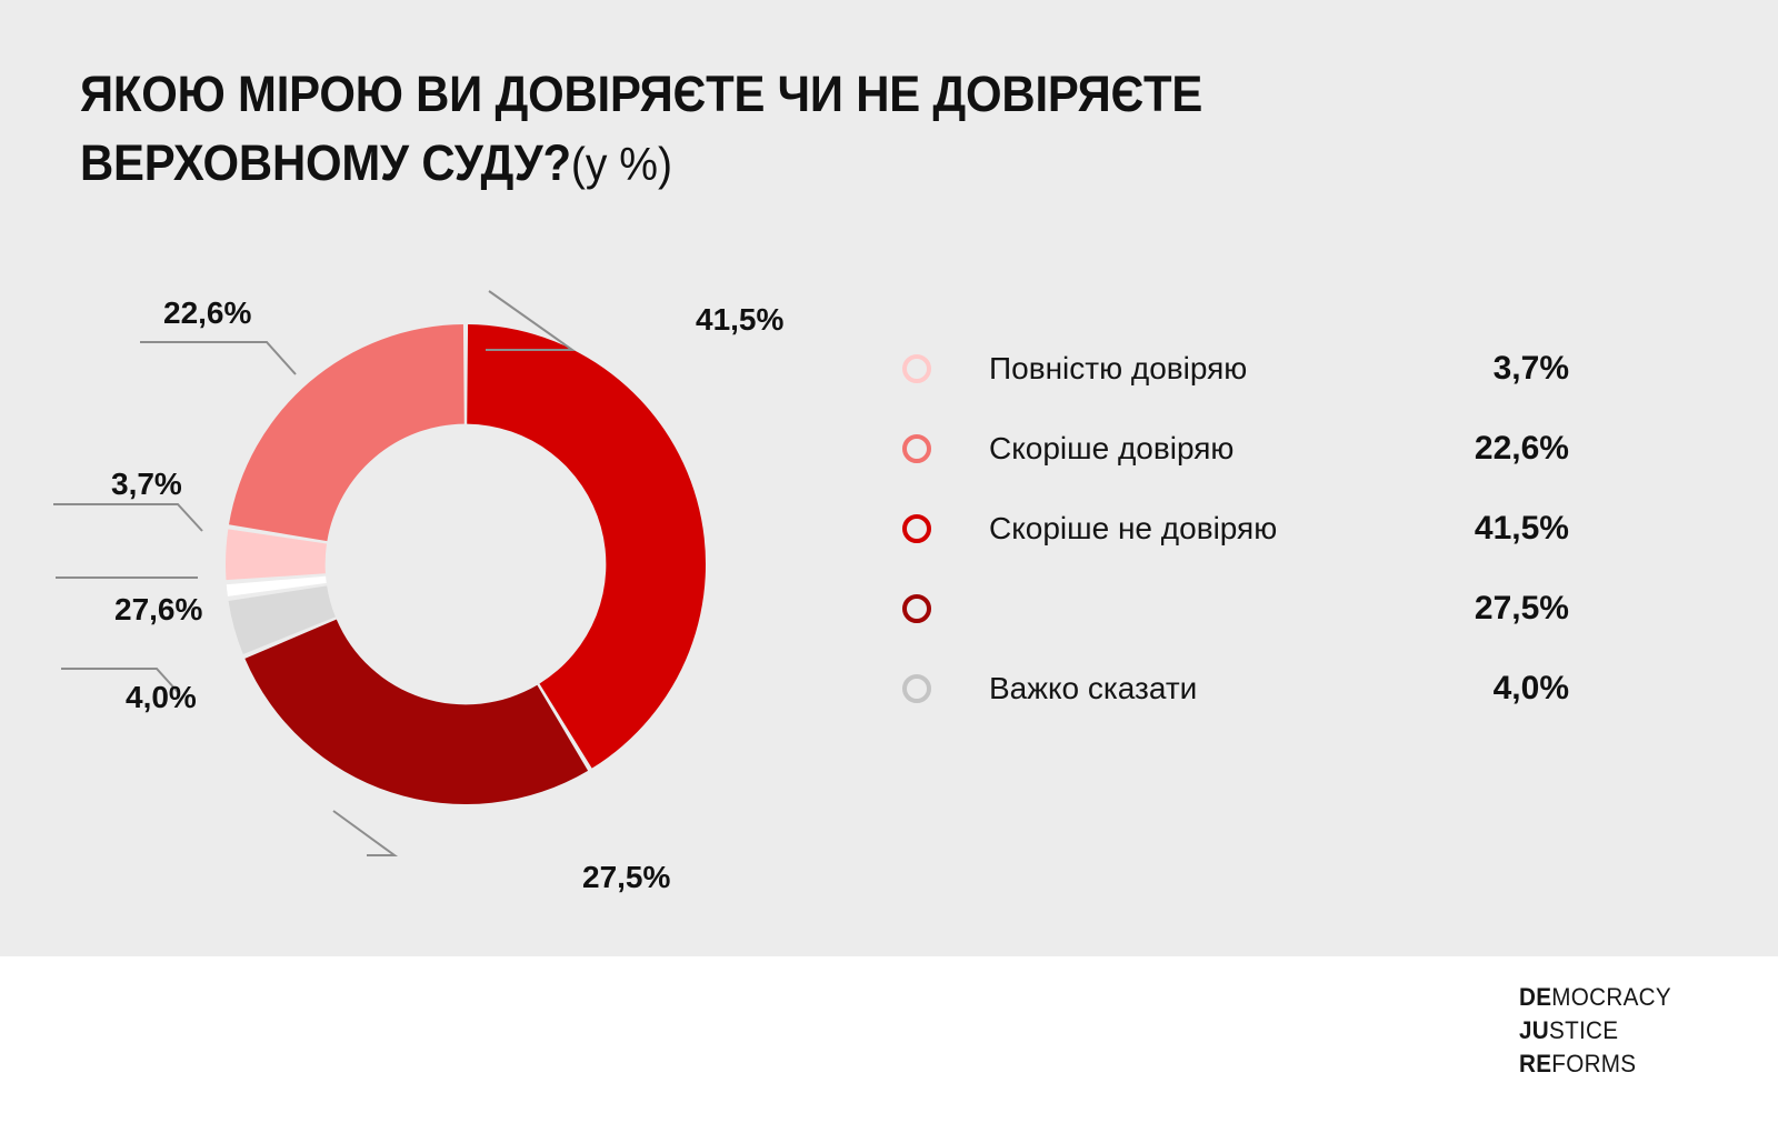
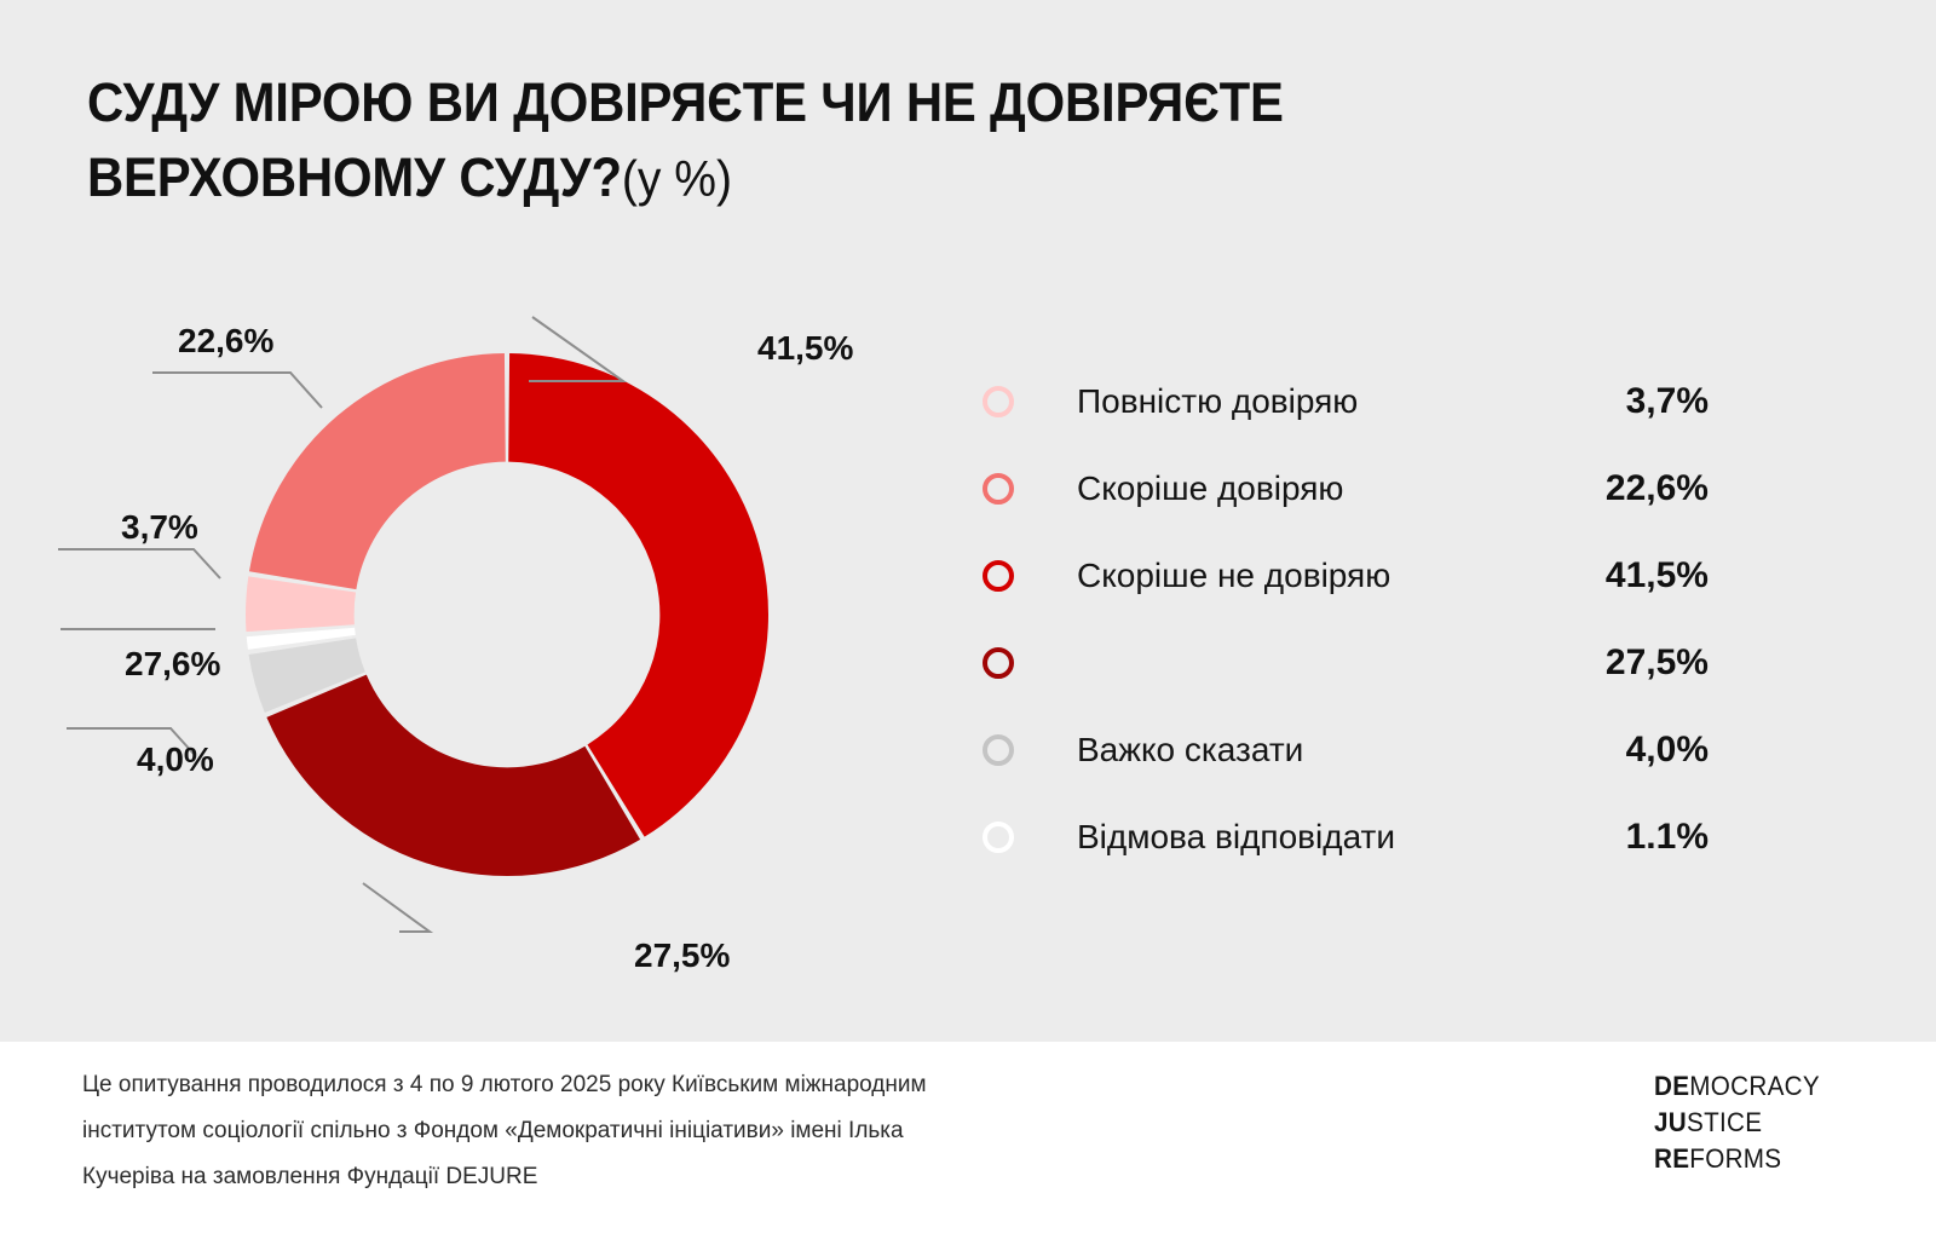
- ЯКОЮ МІРОЮ ВИ ДОВІРЯЄТЕ ЧИ НЕ ДОВІРЯЄТЕ
+ СУДУ МІРОЮ ВИ ДОВІРЯЄТЕ ЧИ НЕ ДОВІРЯЄТЕ
  ВЕРХОВНОМУ СУДУ?(у %)
  41,5%
  27,5%
  4,0%
  27,6%
  3,7%
  22,6%
  Повністю довіряю
  3,7%
  Скоріше довіряю
  22,6%
  Скоріше не довіряю
  41,5%
  27,5%
  Важко сказати
  4,0%
+ Відмова відповідати
+ 1.1%
+ Це опитування проводилося з 4 по 9 лютого 2025 року Київським міжнародним
+ інститутом соціології спільно з Фондом «Демократичні ініціативи» імені Ілька
+ Кучеріва на замовлення Фундації DEJURE
  DEMOCRACY
  JUSTICE
  REFORMS
